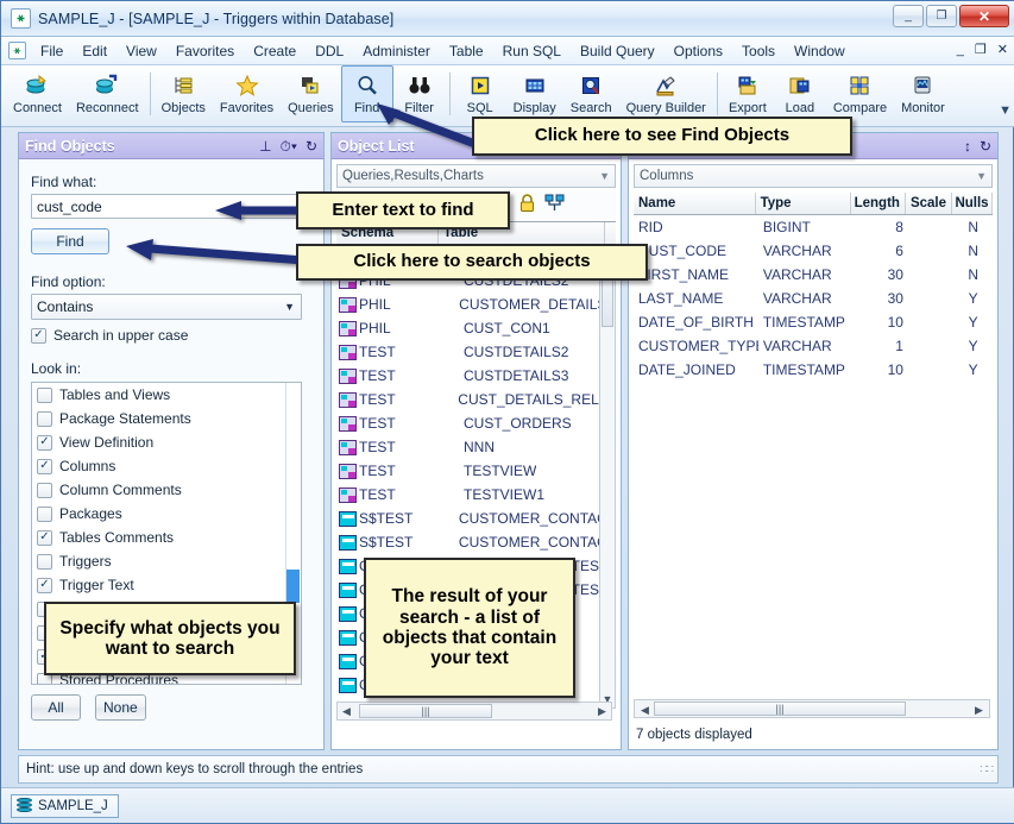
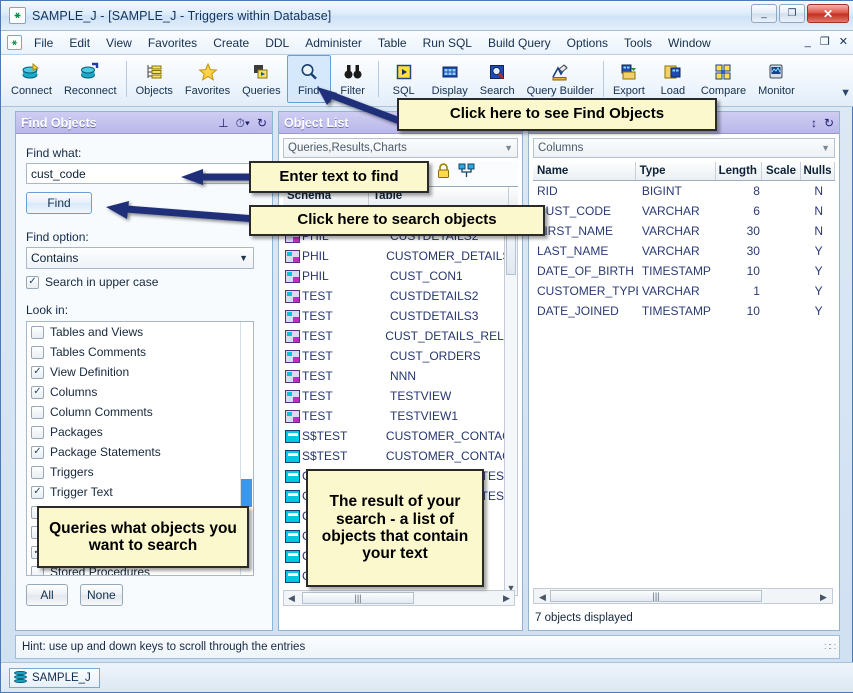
  ⚹
  SAMPLE_J - [SAMPLE_J - Triggers within Database]
  _
  ❐
  ✕
  ⚹
  File
  Edit
  View
  Favorites
  Create
  DDL
  Administer
  Table
  Run SQL
  Build Query
  Options
  Tools
  Window
  _
  ❐
  ✕
  Connect
  Reconnect
  Objects
  Favorites
  Queries
  Find
  Filter
  SQL
  Display
  Search
  Query Builder
  Export
  Load
  Compare
  Monitor
  ▼
  Find Objects
  ⊥
  ⏱▾
  ↻
  Find what:
  cust_code
  Find
  Find option:
  Contains
  ▼
  Search in upper case
  Look in:
  Tables and Views
- Package Statements
+ Tables Comments
  View Definition
  Columns
  Column Comments
  Packages
- Tables Comments
+ Package Statements
  Triggers
  Trigger Text
  Stored Procedures
  All
  None
  Object List
  Queries,Results,Charts
  ▼
  Schema
  Table
  PHIL
  CUSTDETAILS2
  PHIL
  CUSTOMER_DETAIL
  PHIL
  CUST_CON1
  TEST
  CUSTDETAILS2
  TEST
  CUSTDETAILS3
  TEST
  CUST_DETAILS_REL
  TEST
  CUST_ORDERS
  TEST
  NNN
  TEST
  TESTVIEW
  TEST
  TESTVIEW1
  S$TEST
  CUSTOMER_CONTA
  S$TEST
  CUSTOMER_CONTA
  ▼
  ◀
  |||
  ▶
  ↕
  ↻
  Columns
  ▼
  Name
  Type
  Length
  Scale
  Nulls
  RID
  BIGINT
  8
  N
  UST_CODE
  VARCHAR
  6
  N
  IRST_NAME
  VARCHAR
  30
  N
  LAST_NAME
  VARCHAR
  30
  Y
  DATE_OF_BIRTH
  TIMESTAMP
  10
  Y
  CUSTOMER_TYP
  VARCHAR
  1
  Y
  DATE_JOINED
  TIMESTAMP
  10
  Y
  ◀
  |||
  ▶
  7 objects displayed
  Hint: use up and down keys to scroll through the entries
  ∷∷
  SAMPLE_J
  Click here to see Find Objects
  Enter text to find
  Click here to search objects
- Specify what objects you want to search
+ Queries what objects you want to search
  The result of your search - a list of objects that contain your text
